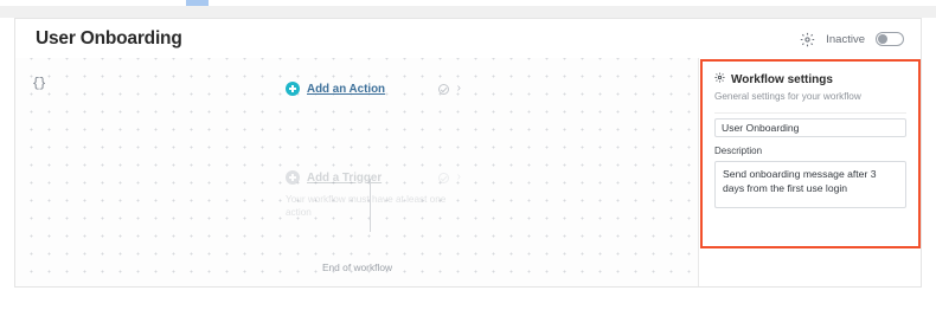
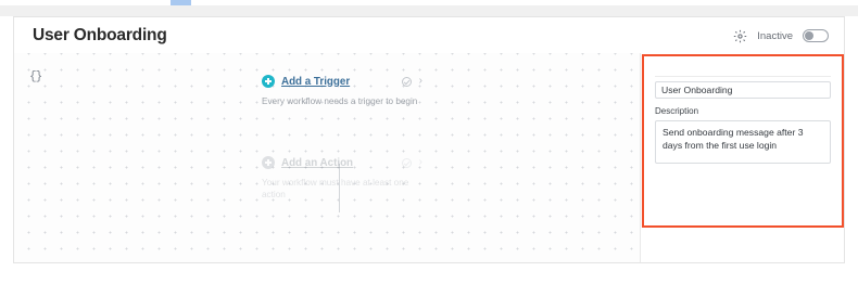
  User Onboarding
  Inactive
  {}
- Add an Action
+ Add a Trigger
  ›
+ Every workflow needs a trigger to begin
- Add a Trigger
+ Add an Action
  ›
  Your workflow must have at least one action
- End of workflow
- Workflow settings
- General settings for your workflow
  User Onboarding
  Description
